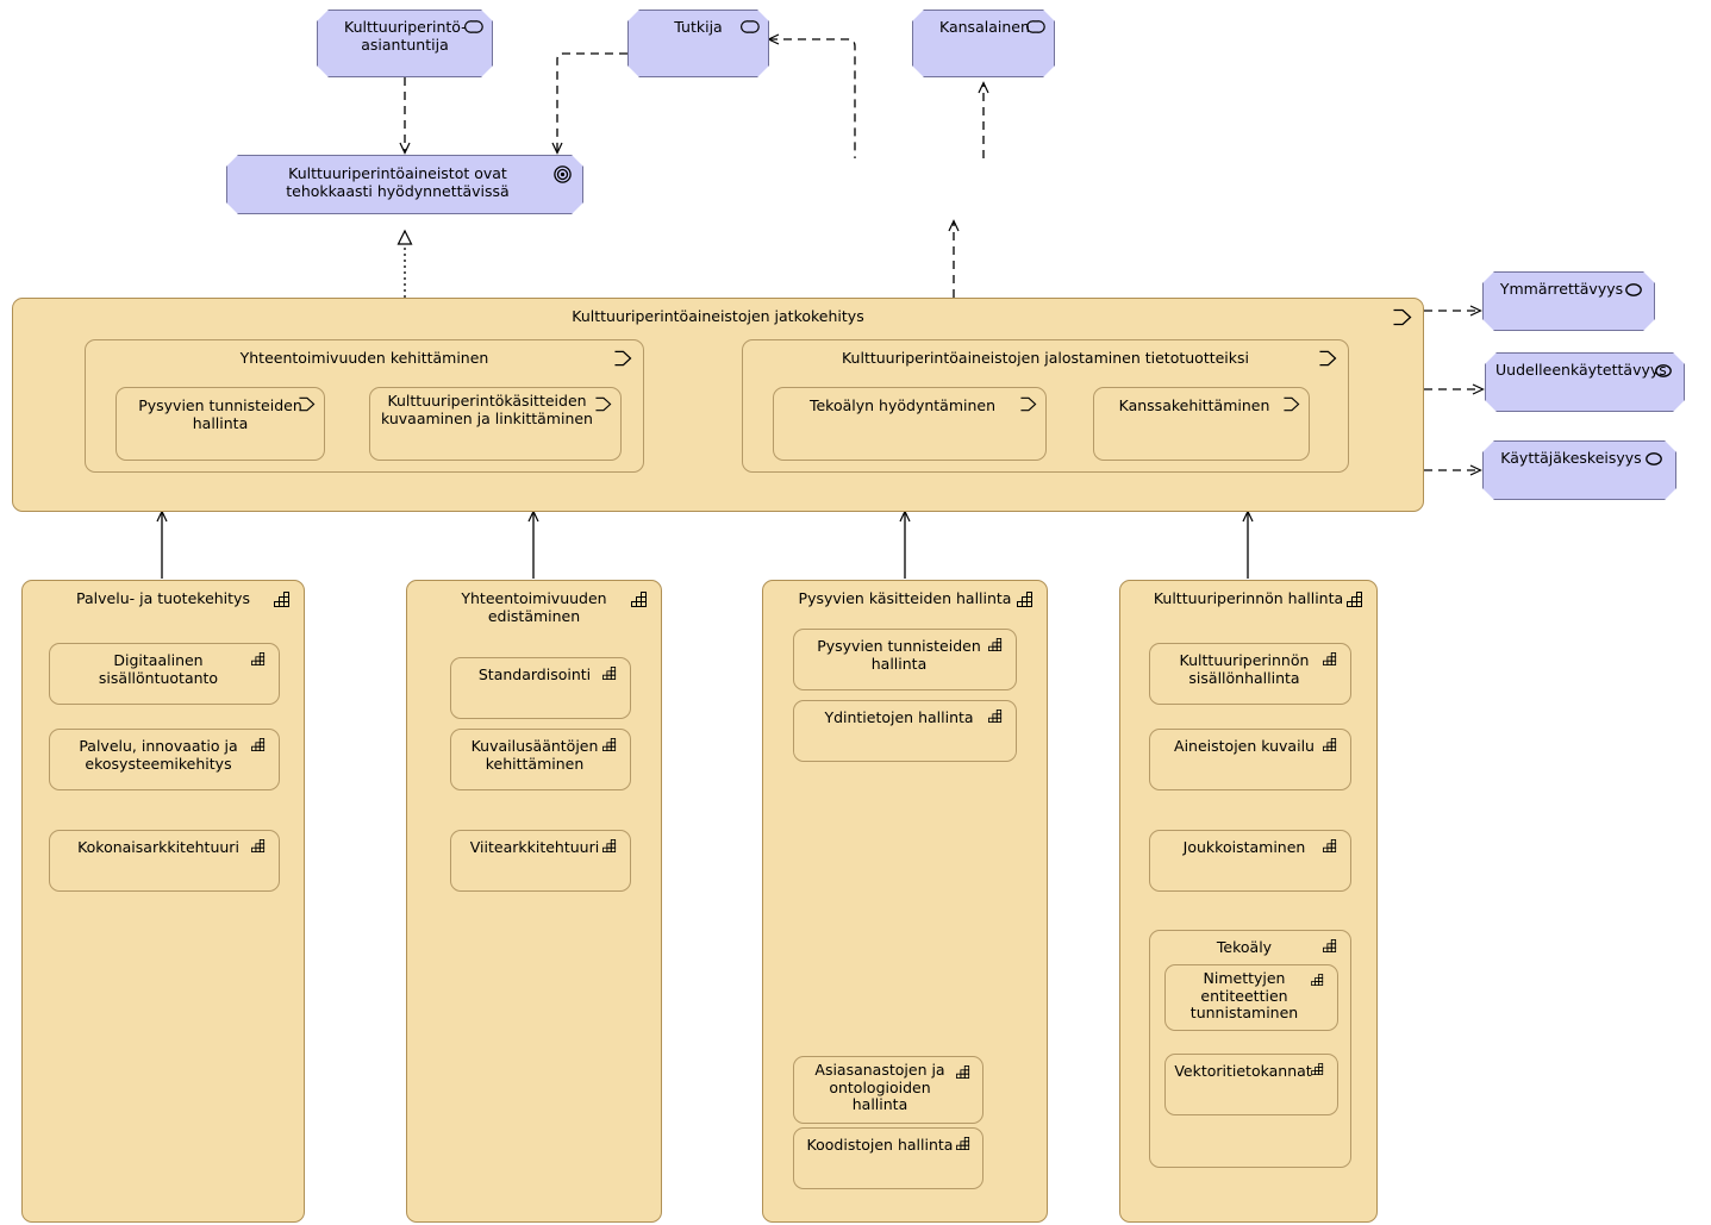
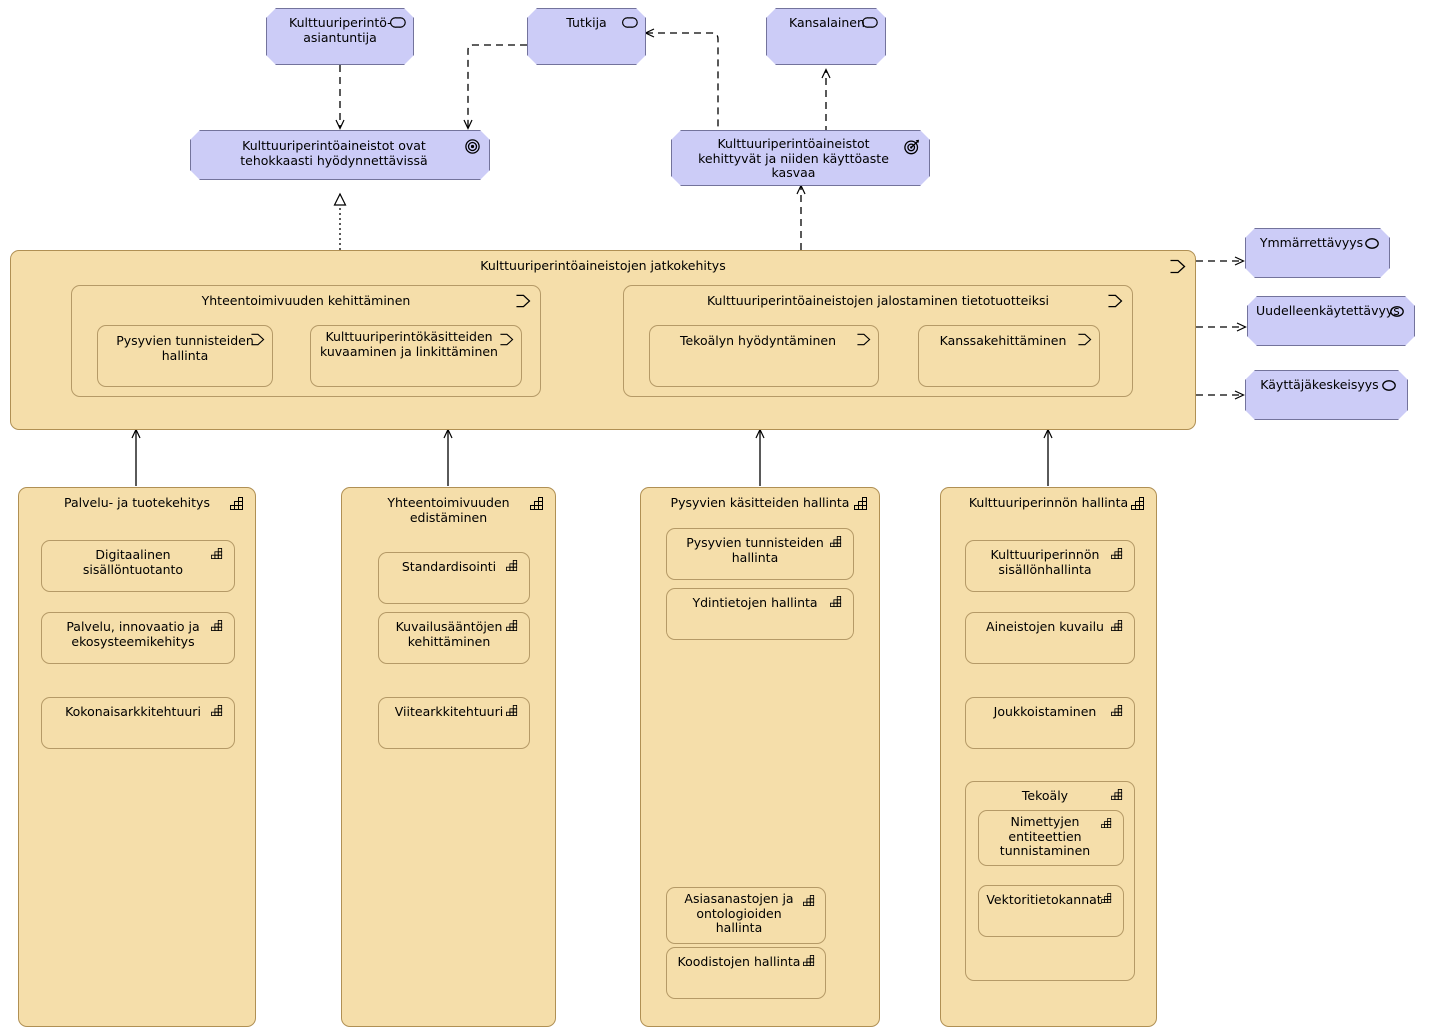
  Kulttuuriperintö-asiantuntija
  Tutkija
  Kansalainen
  Kulttuuriperintöaineistot ovat tehokkaasti hyödynnettävissä
+ Kulttuuriperintöaineistot kehittyvät ja niiden käyttöaste kasvaa
  Ymmärrettävyys
  Uudelleenkäytettävyys
  Käyttäjäkeskeisyys
  Kulttuuriperintöaineistojen jatkokehitys
  Yhteentoimivuuden kehittäminen
  Pysyvien tunnisteiden hallinta
  Kulttuuriperintökäsitteiden kuvaaminen ja linkittäminen
  Kulttuuriperintöaineistojen jalostaminen tietotuotteiksi
  Tekoälyn hyödyntäminen
  Kanssakehittäminen
  Palvelu- ja tuotekehitys
  Digitaalinen sisällöntuotanto
  Palvelu, innovaatio ja ekosysteemikehitys
  Kokonaisarkkitehtuuri
  Yhteentoimivuuden edistäminen
  Standardisointi
  Kuvailusääntöjen kehittäminen
  Viitearkkitehtuuri
  Pysyvien käsitteiden hallinta
  Pysyvien tunnisteiden hallinta
  Ydintietojen hallinta
  Asiasanastojen ja ontologioiden hallinta
  Koodistojen hallinta
  Kulttuuriperinnön hallinta
  Kulttuuriperinnön sisällönhallinta
  Aineistojen kuvailu
  Joukkoistaminen
  Tekoäly
  Nimettyjen entiteettien tunnistaminen
  Vektoritietokannat
